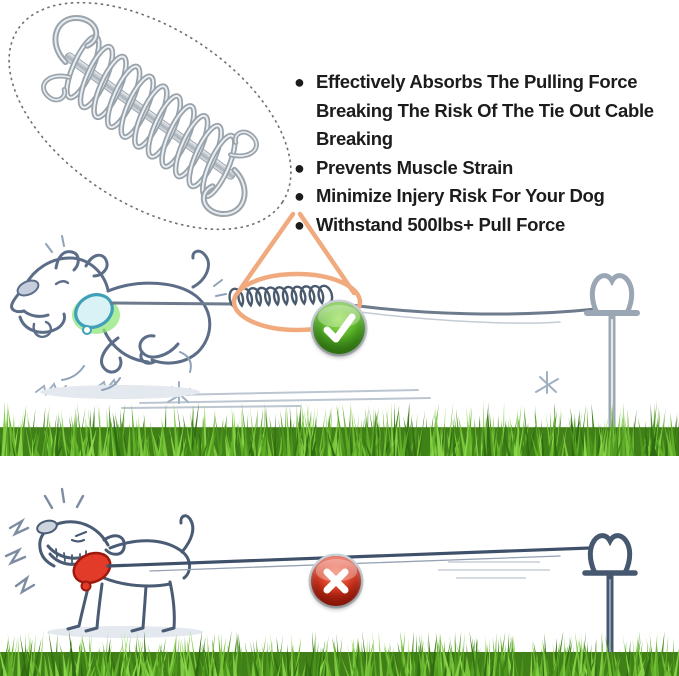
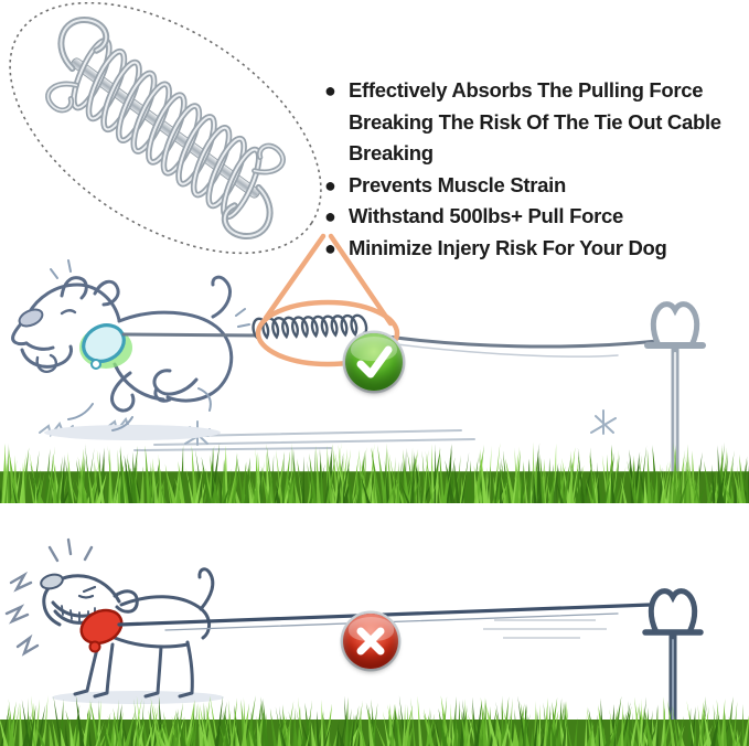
  ●
  Effectively Absorbs The Pulling Force Breaking The Risk Of The Tie Out Cable Breaking
  ●
  Prevents Muscle Strain
  ●
- Minimize Injery Risk For Your Dog
+ Withstand 500lbs+ Pull Force
  ●
- Withstand 500lbs+ Pull Force
+ Minimize Injery Risk For Your Dog
